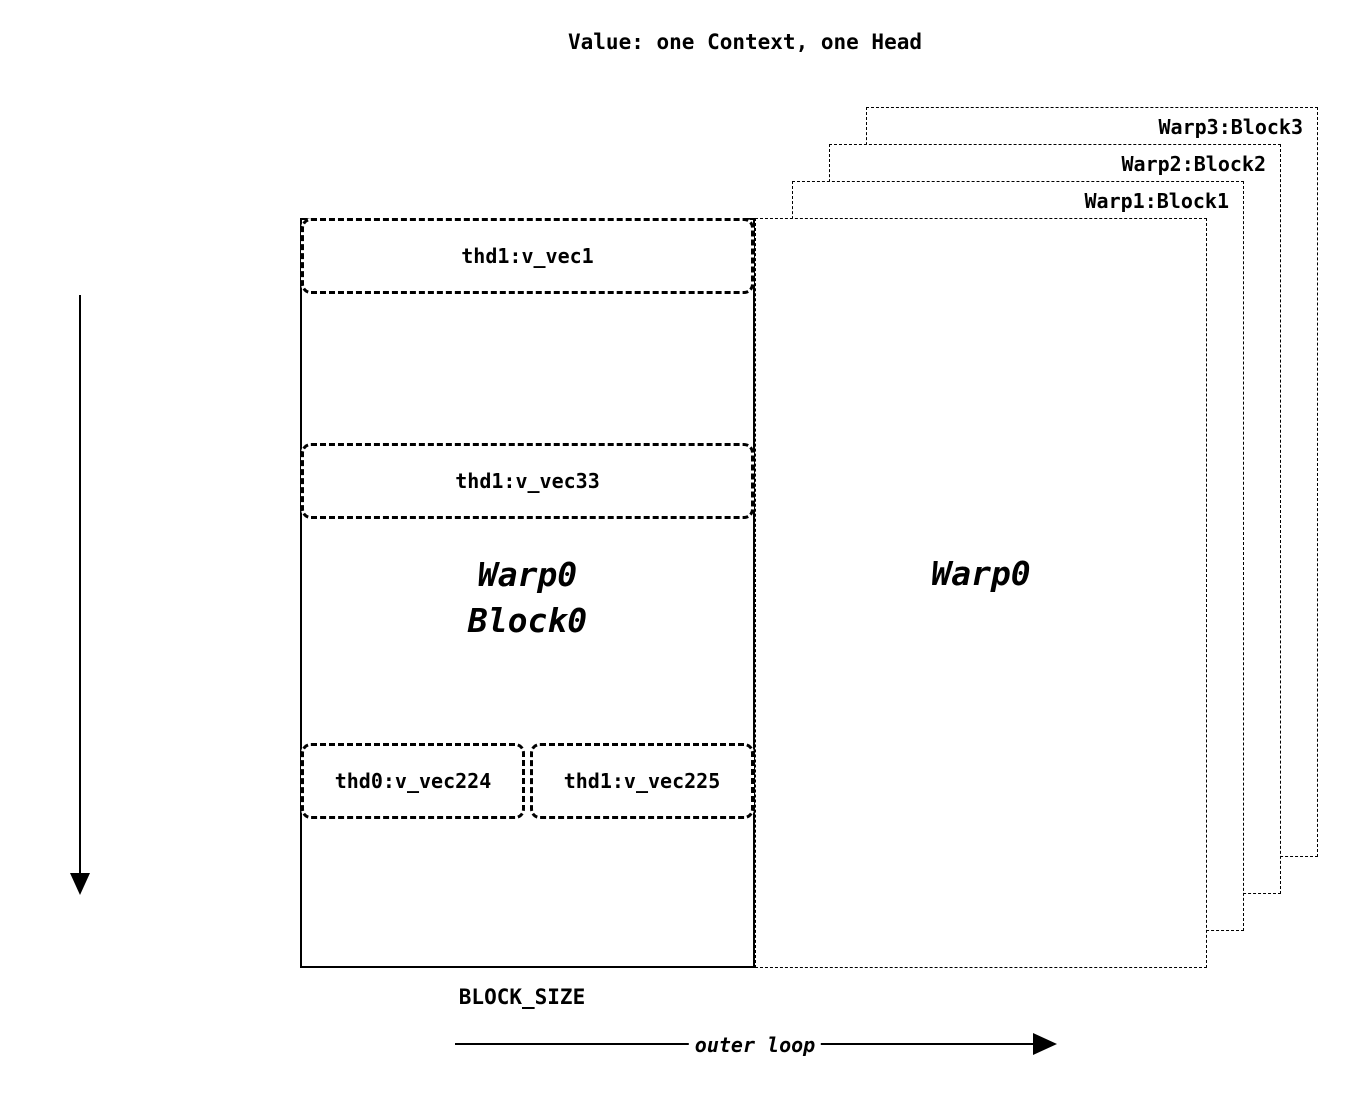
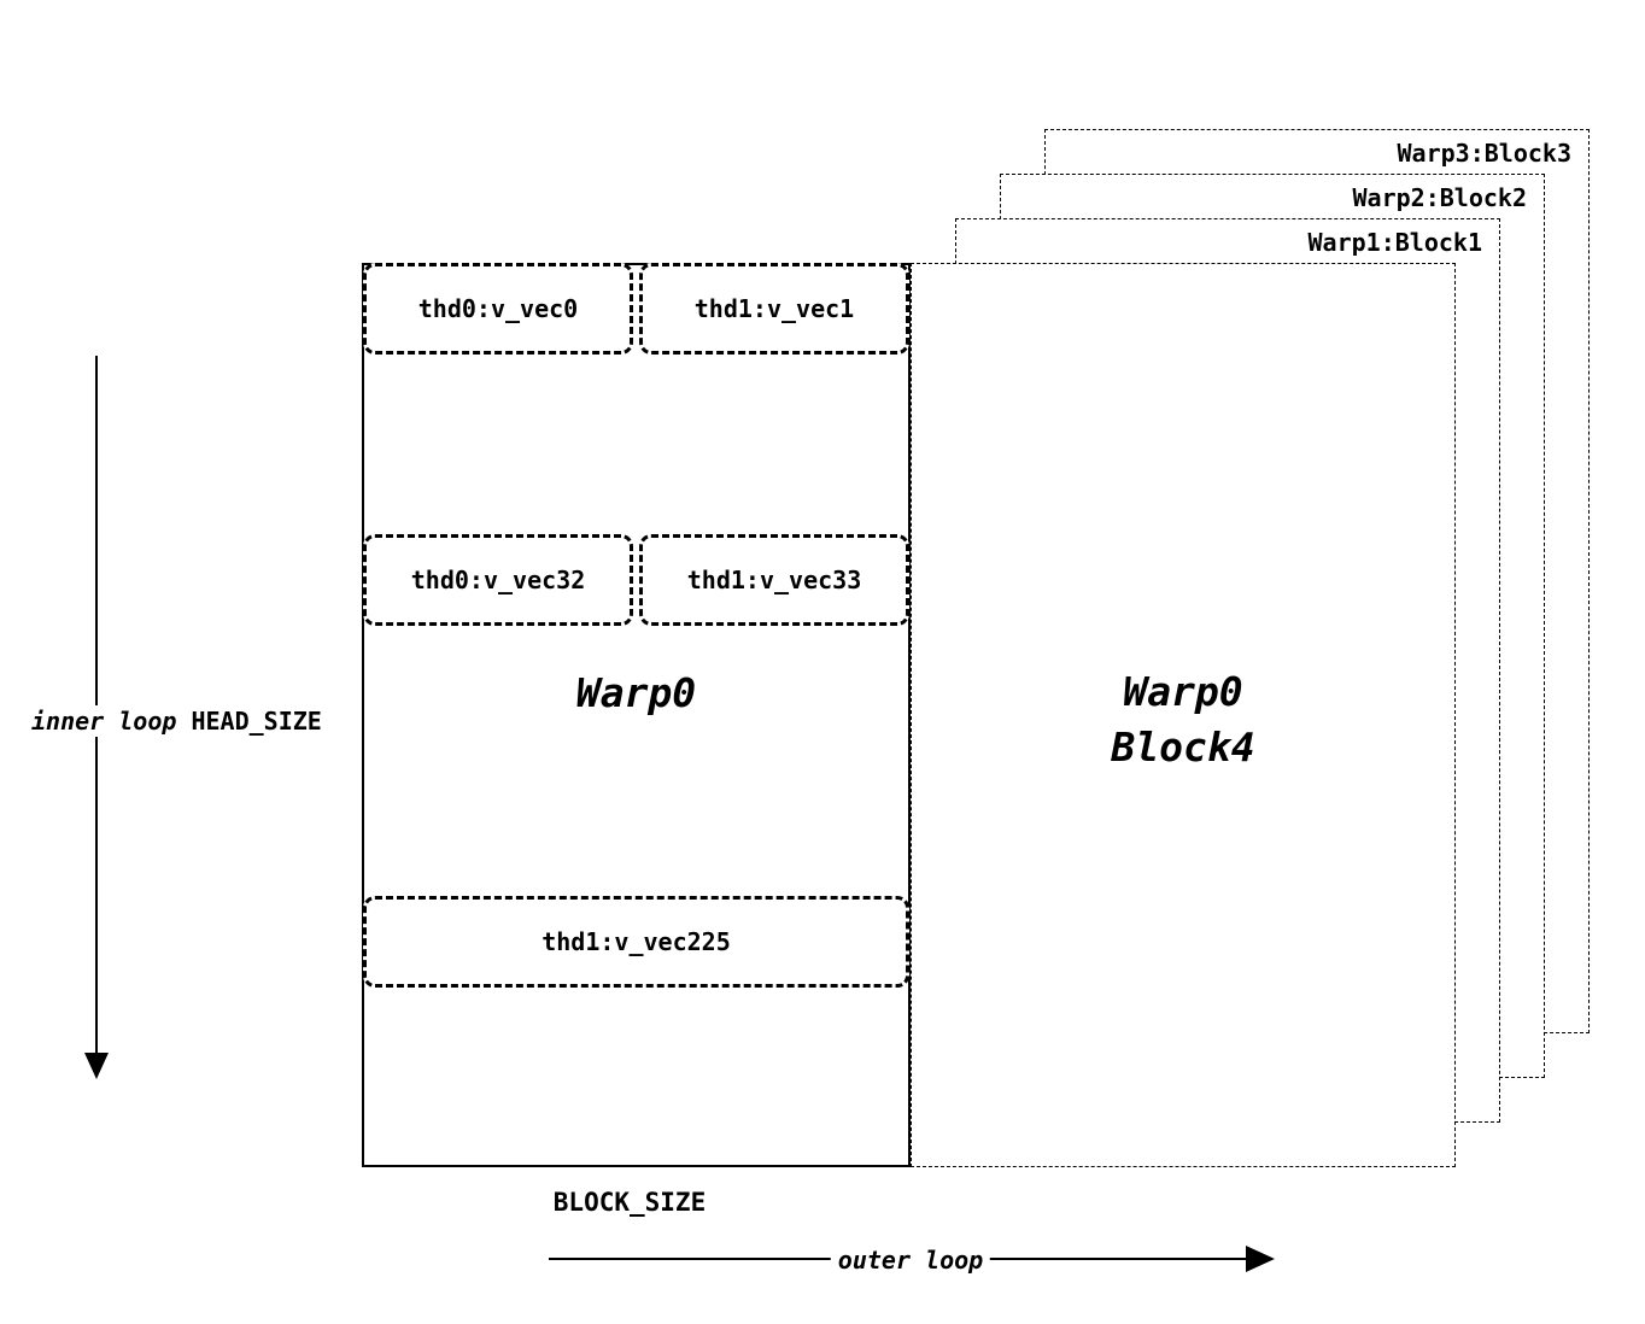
- Value: one Context, one Head
  Warp3:Block3
  Warp2:Block2
  Warp1:Block1
  Warp0
+ Block4
+ thd0:v_vec0
  thd1:v_vec1
+ thd0:v_vec32
  thd1:v_vec33
  Warp0
- Block0
- thd0:v_vec224
  thd1:v_vec225
+ inner loop HEAD_SIZE
  BLOCK_SIZE
  outer loop
